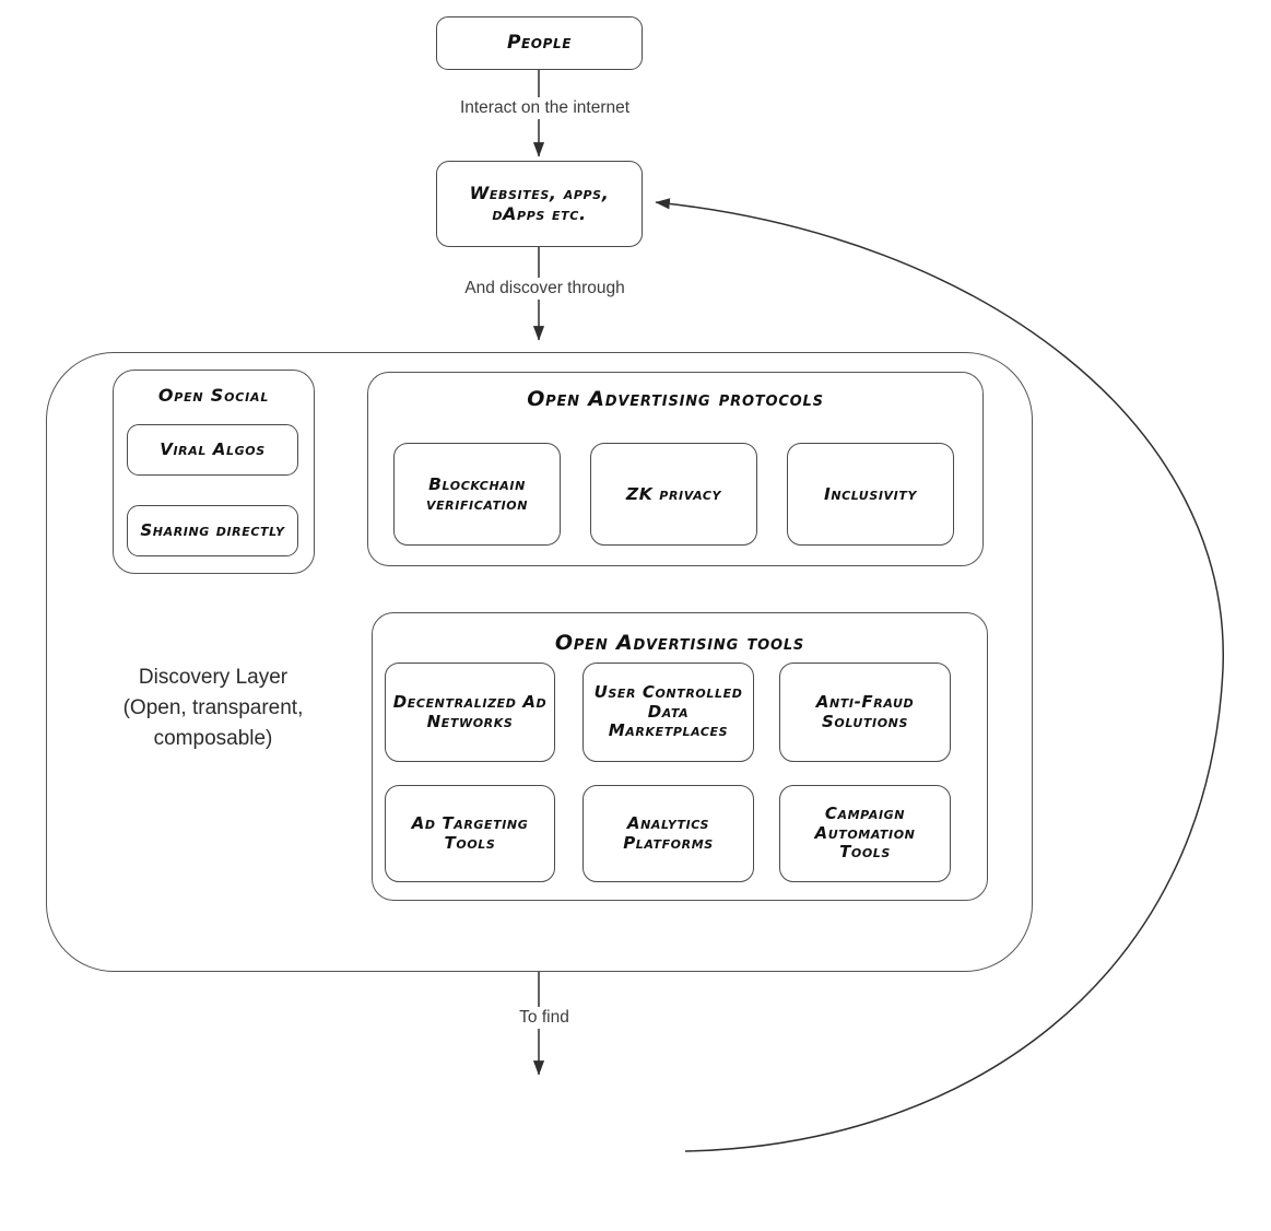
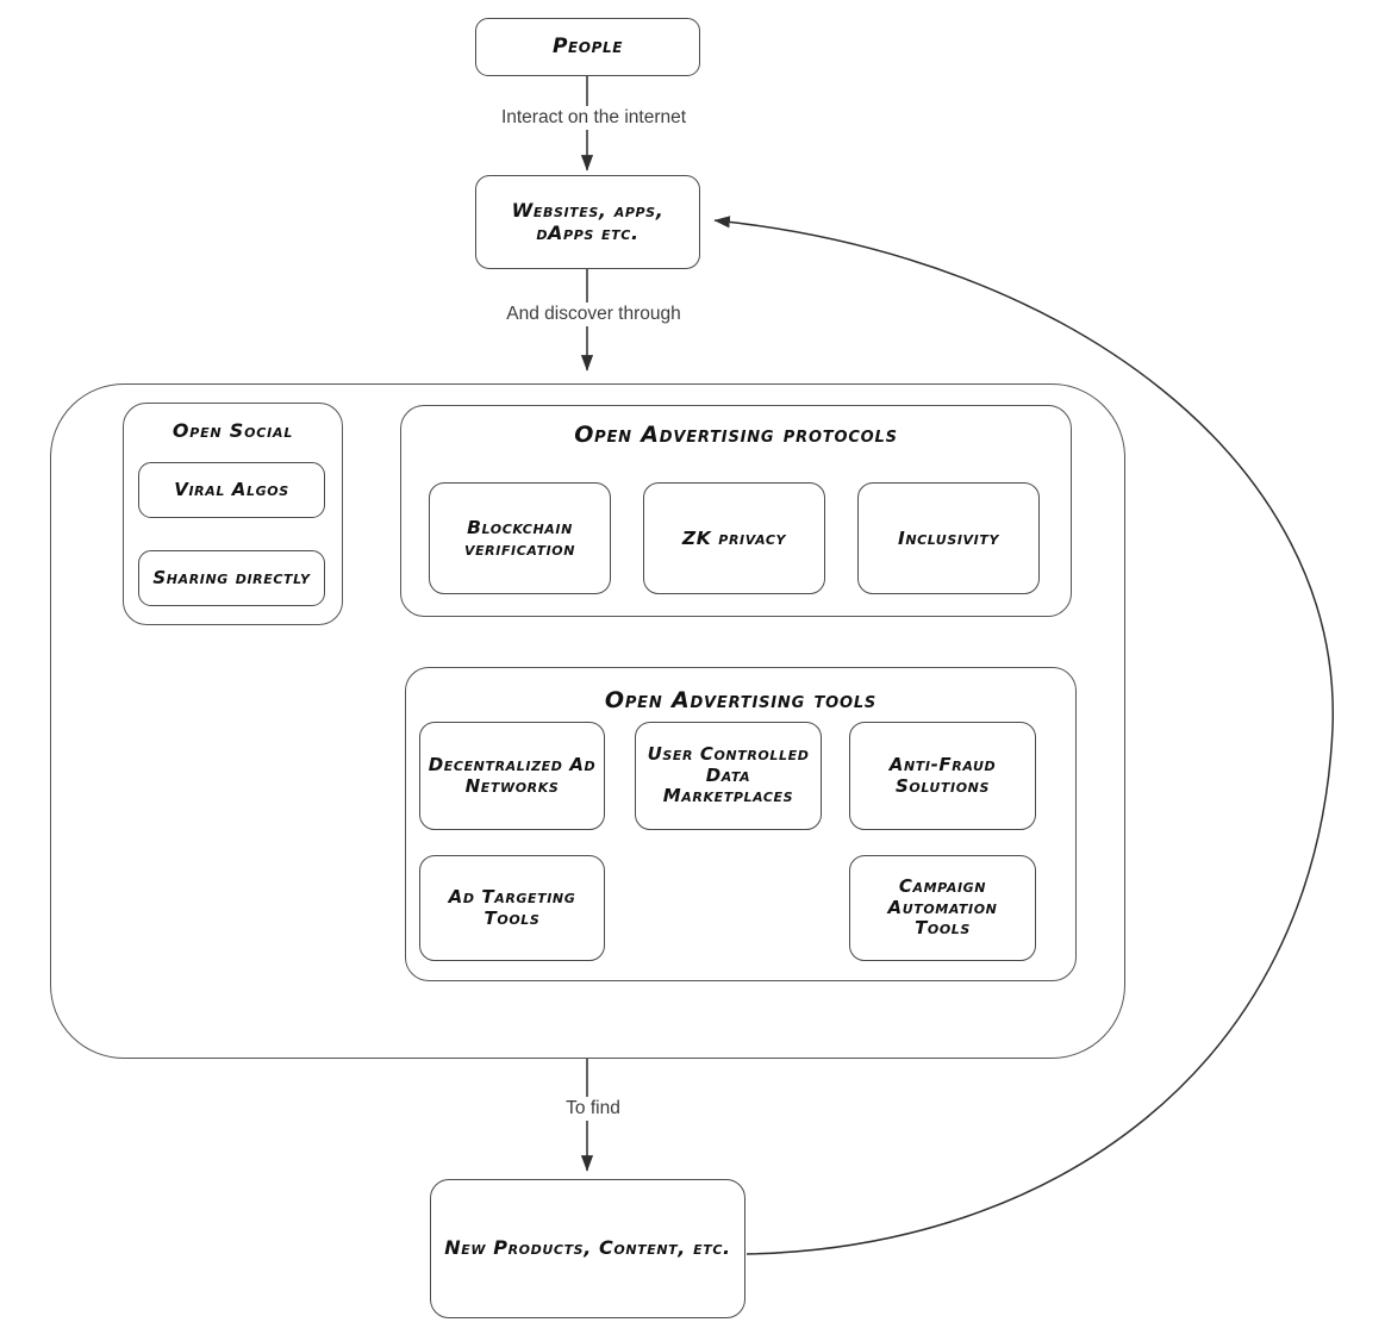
  People
  Interact on the internet
  Websites, apps,
  dApps etc.
  And discover through
- Discovery Layer
- (Open, transparent,
- composable)
  Open Social
  Viral Algos
  Sharing directly
  Open Advertising protocols
  Blockchain
  verification
  ZK privacy
  Inclusivity
  Open Advertising tools
  Decentralized Ad
  Networks
  User Controlled
  Data
  Marketplaces
  Anti-Fraud
  Solutions
  Ad Targeting
  Tools
- Analytics
- Platforms
  Campaign
  Automation
  Tools
  To find
+ New Products, Content, etc.
